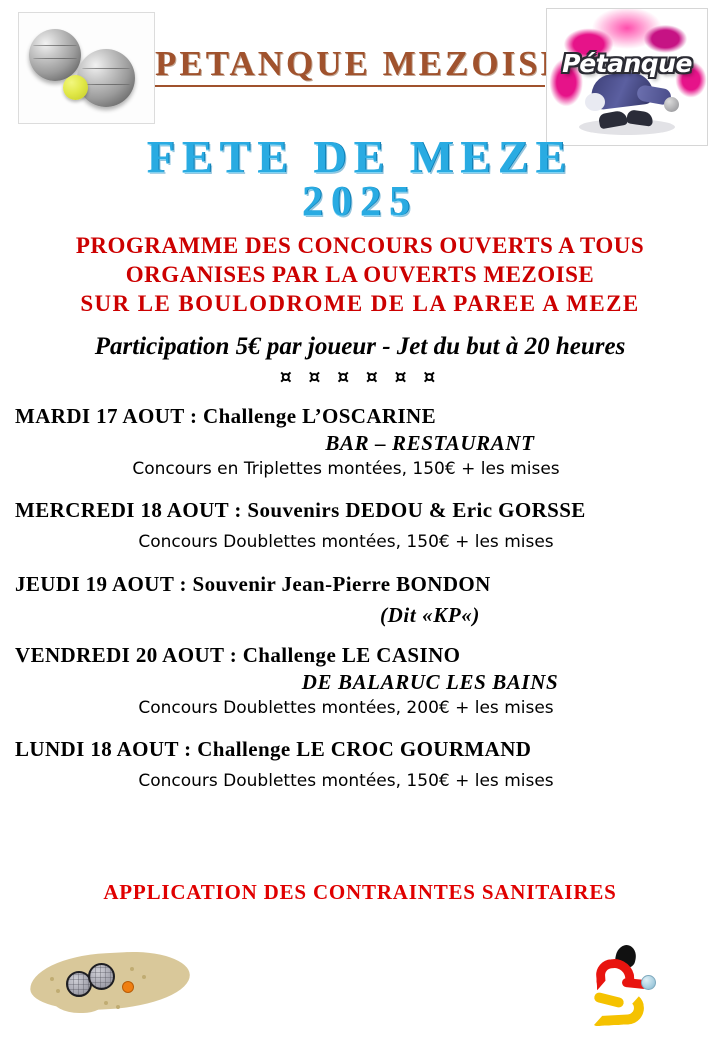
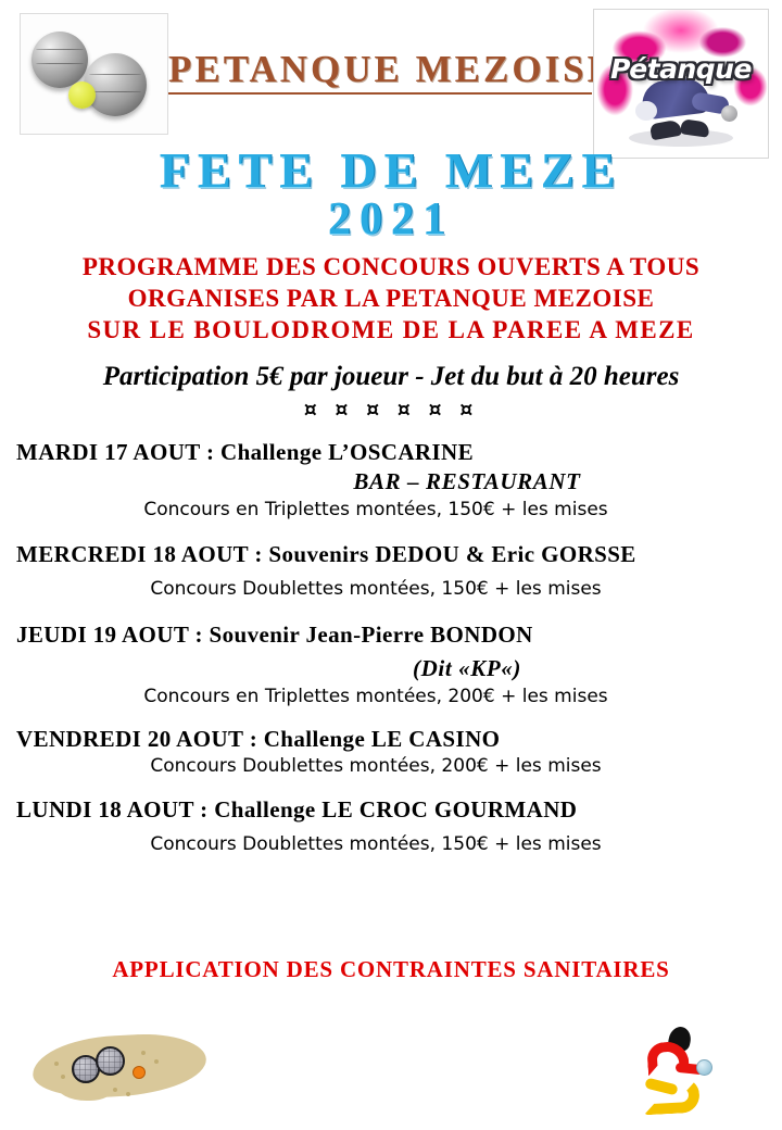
  PETANQUE MEZOIS
  Pétanque
  FETE DE MEZE
- 2025
+ 2021
  PROGRAMME DES CONCOURS OUVERTS A TOUS
- ORGANISES PAR LA OUVERTS MEZOISE
+ ORGANISES PAR LA PETANQUE MEZOISE
  SUR LE BOULODROME DE LA PAREE A MEZE
  Participation 5€ par joueur - Jet du but à 20 heures
  ¤ ¤ ¤ ¤ ¤ ¤
  MARDI 17 AOUT : Challenge L’OSCARINE
  BAR – RESTAURANT
  Concours en Triplettes montées, 150€ + les mises
  MERCREDI 18 AOUT : Souvenirs DEDOU & Eric GORSSE
  Concours Doublettes montées, 150€ + les mises
  JEUDI 19 AOUT : Souvenir Jean-Pierre BONDON
  (Dit «KP«)
+ Concours en Triplettes montées, 200€ + les mises
  VENDREDI 20 AOUT : Challenge LE CASINO
- DE BALARUC LES BAINS
  Concours Doublettes montées, 200€ + les mises
  LUNDI 18 AOUT : Challenge LE CROC GOURMAND
  Concours Doublettes montées, 150€ + les mises
  APPLICATION DES CONTRAINTES SANITAIRES
